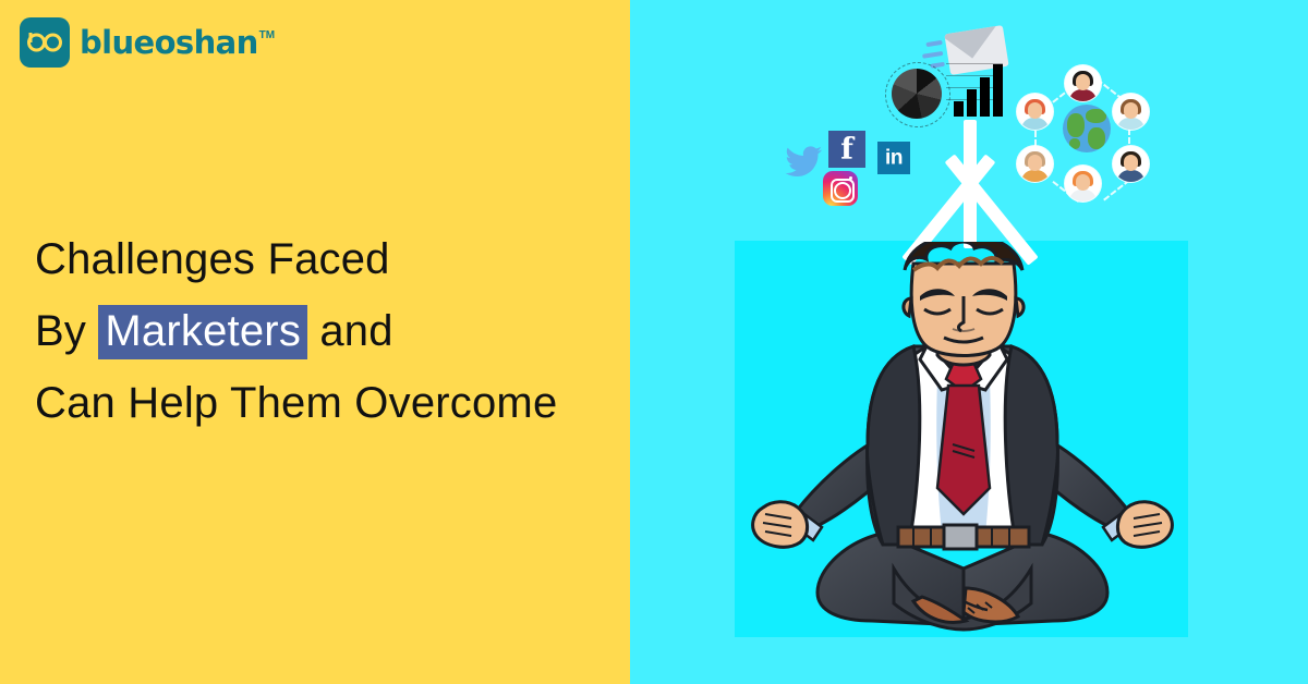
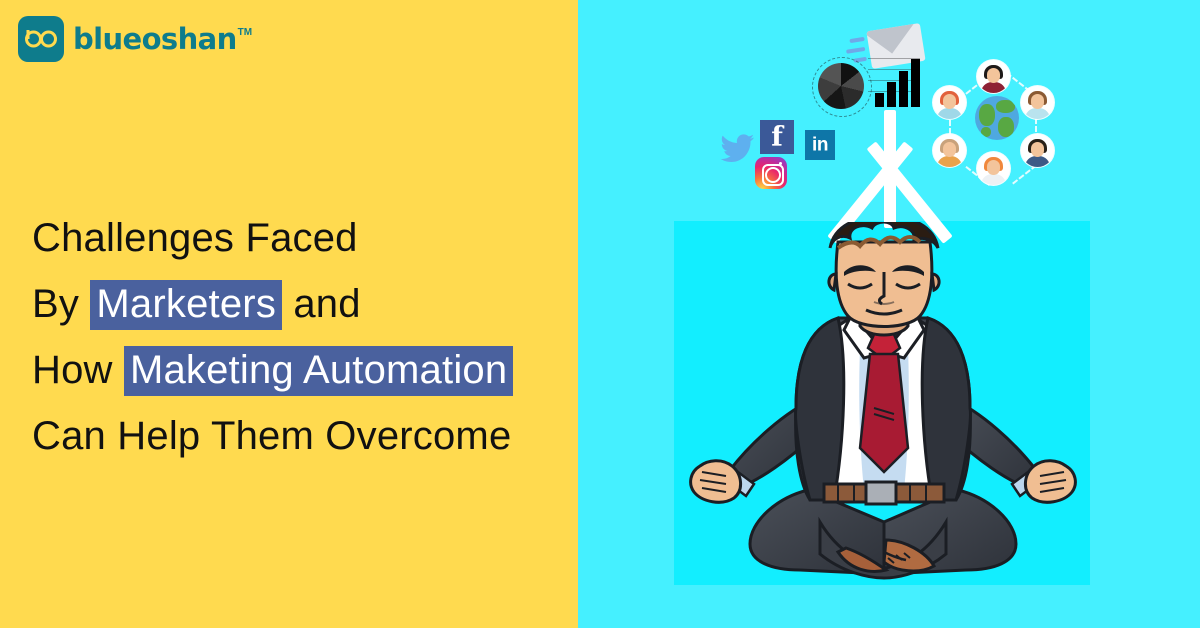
  blueoshan
  TM
  Challenges Faced
  By Marketers and
+ How Maketing Automation
  Can Help Them Overcome
  f
  in
